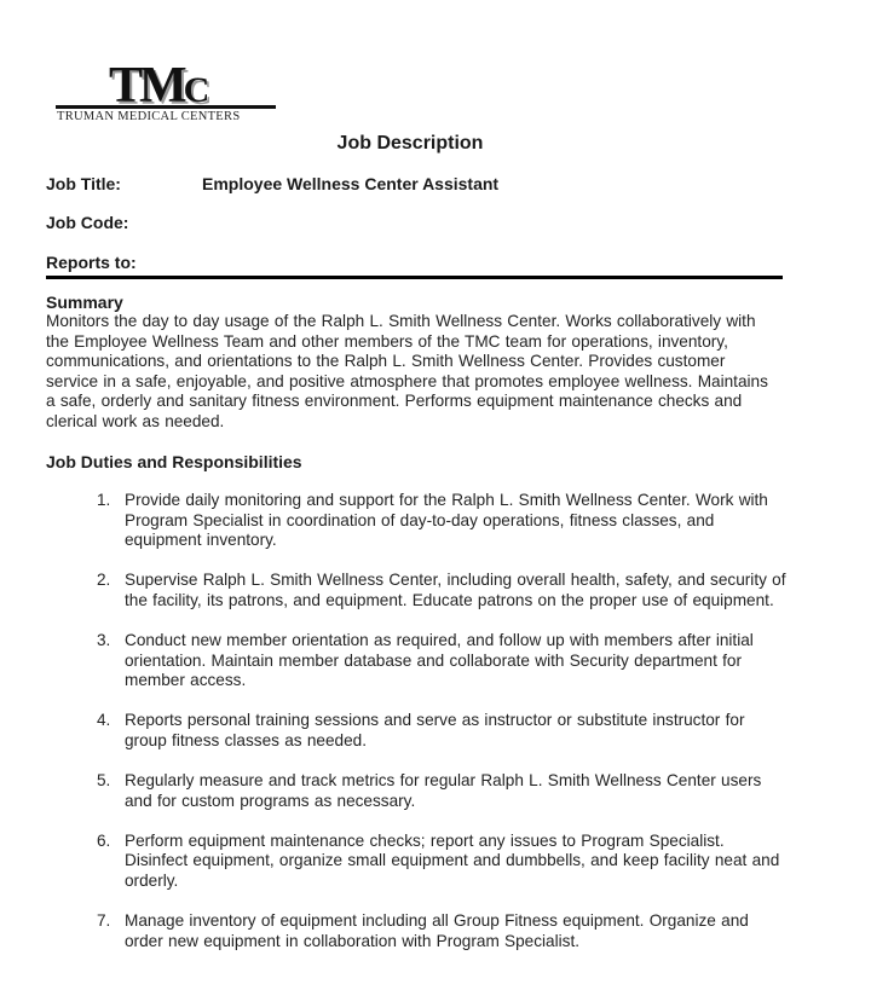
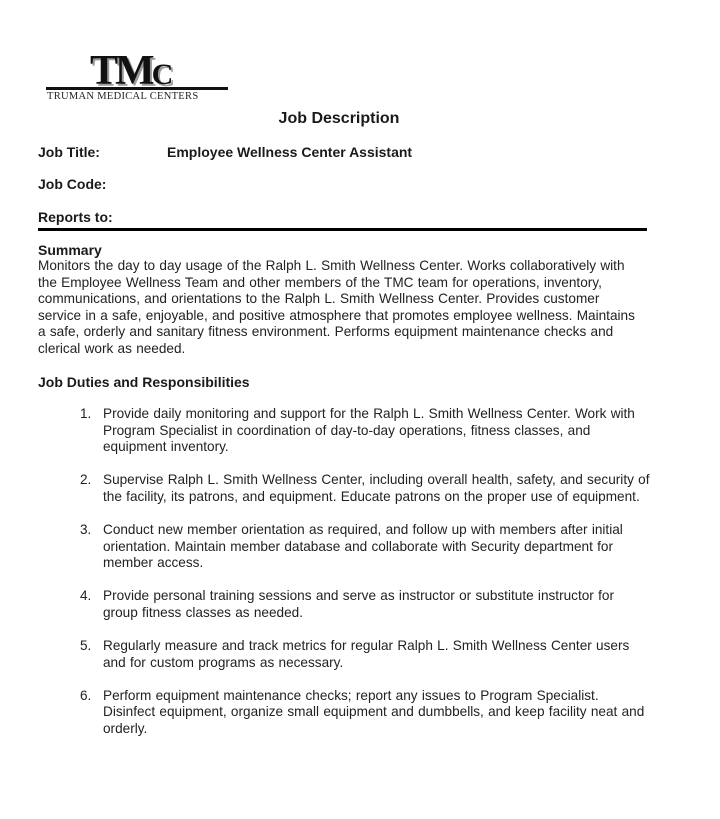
  TMC
  TRUMAN MEDICAL CENTERS
  Job Description
  Job Title:
  Employee Wellness Center Assistant
  Job Code:
  Reports to:
  Summary
  Monitors the day to day usage of the Ralph L. Smith Wellness Center. Works collaboratively with the Employee Wellness Team and other members of the TMC team for operations, inventory, communications, and orientations to the Ralph L. Smith Wellness Center. Provides customer service in a safe, enjoyable, and positive atmosphere that promotes employee wellness. Maintains a safe, orderly and sanitary fitness environment. Performs equipment maintenance checks and clerical work as needed.
  Job Duties and Responsibilities
  1.
  Provide daily monitoring and support for the Ralph L. Smith Wellness Center. Work with Program Specialist in coordination of day-to-day operations, fitness classes, and equipment inventory.
  2.
  Supervise Ralph L. Smith Wellness Center, including overall health, safety, and security of the facility, its patrons, and equipment. Educate patrons on the proper use of equipment.
  3.
  Conduct new member orientation as required, and follow up with members after initial orientation. Maintain member database and collaborate with Security department for member access.
  4.
- Reports personal training sessions and serve as instructor or substitute instructor for group fitness classes as needed.
+ Provide personal training sessions and serve as instructor or substitute instructor for group fitness classes as needed.
  5.
  Regularly measure and track metrics for regular Ralph L. Smith Wellness Center users and for custom programs as necessary.
  6.
  Perform equipment maintenance checks; report any issues to Program Specialist. Disinfect equipment, organize small equipment and dumbbells, and keep facility neat and orderly.
- 7.
- Manage inventory of equipment including all Group Fitness equipment. Organize and order new equipment in collaboration with Program Specialist.
